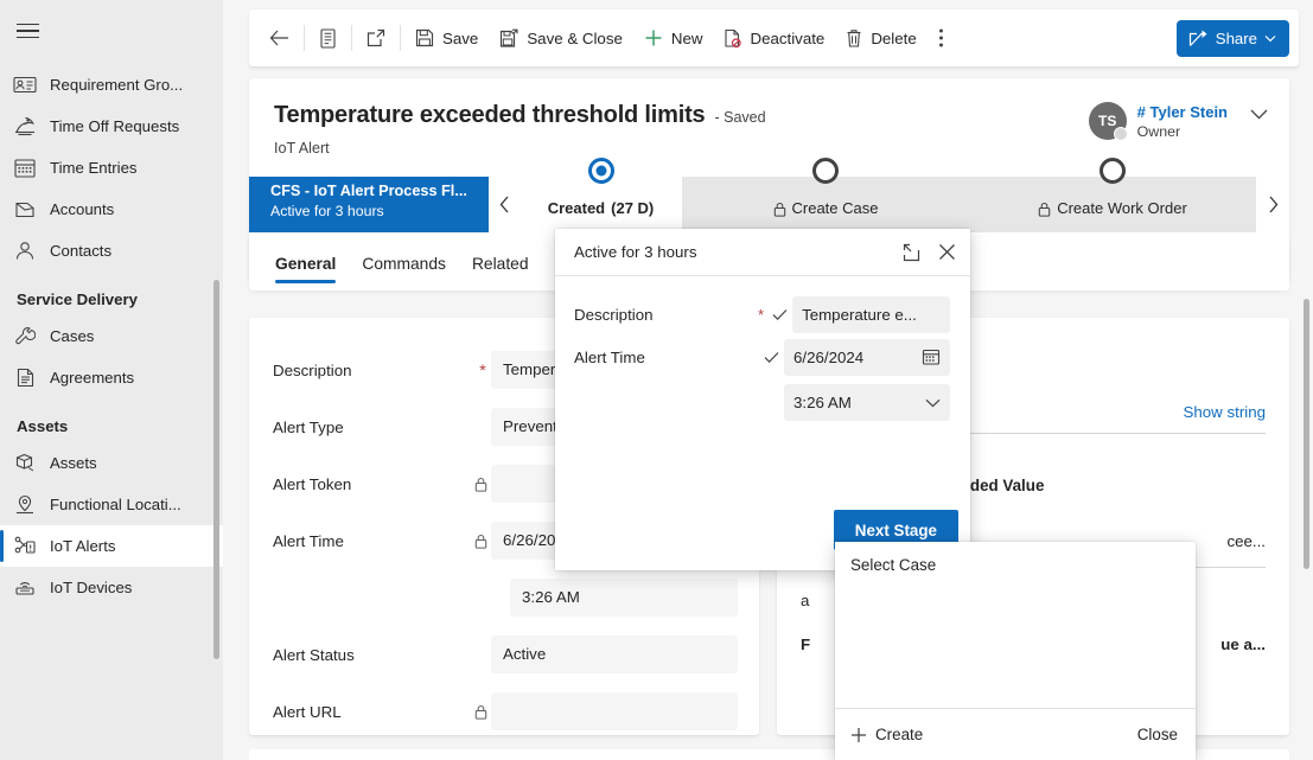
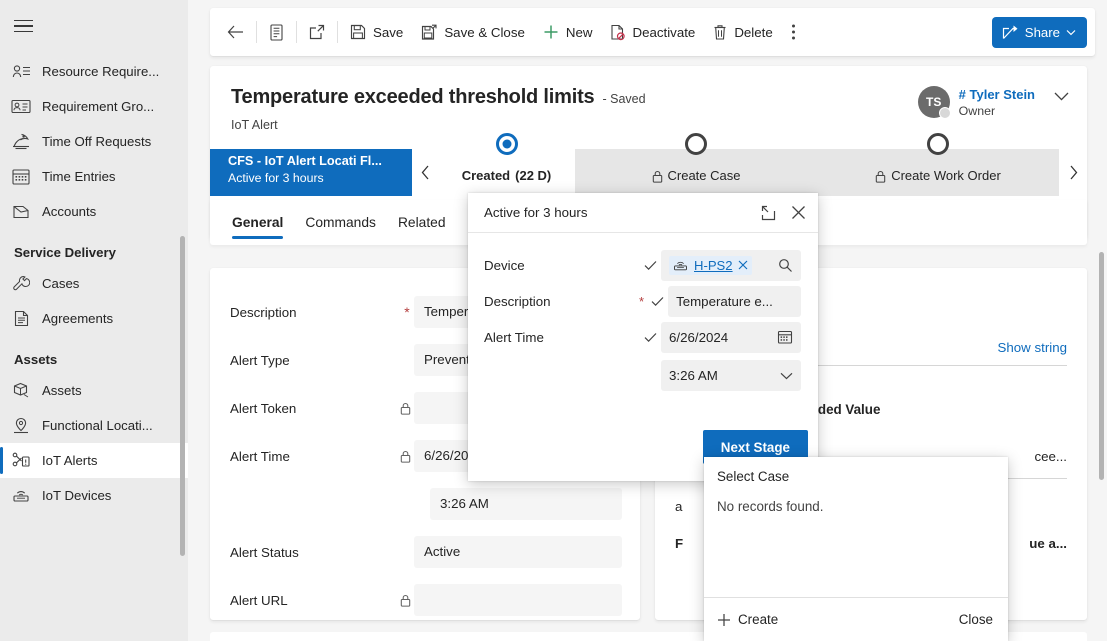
+ Resource Require...
  Requirement Gro...
  Time Off Requests
  Time Entries
  Accounts
- Contacts
  Service Delivery
  Cases
  Agreements
  Assets
  Assets
  Functional Locati...
  IoT Alerts
  IoT Devices
  Save
  Save & Close
  New
  Deactivate
  Delete
  Share
  Temperature exceeded threshold limits
  - Saved
  IoT Alert
  TS
  # Tyler Stein
  Owner
- CFS - IoT Alert Process Fl...
+ CFS - IoT Alert Locati Fl...
  Active for 3 hours
  Created
- (27 D)
+ (22 D)
  Create Case
  Create Work Order
  General
  Commands
  Related
  Description
  *
  Temper
  Alert Type
  Preven
  Alert Token
  Alert Time
  6/26/20
  3:26 AM
  Alert Status
  Active
  Alert URL
  Show string
  cee...
  a
  F
  ue a...
  Active for 3 hours
+ Device
+ H-PS2
  Description
  *
  Temperature e...
  Alert Time
  6/26/2024
  3:26 AM
  Next Stage
  Select Case
+ No records found.
  Create
  Close
